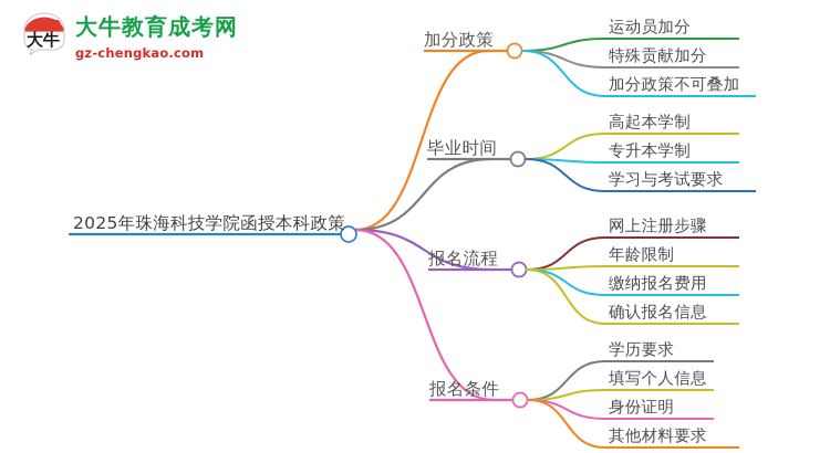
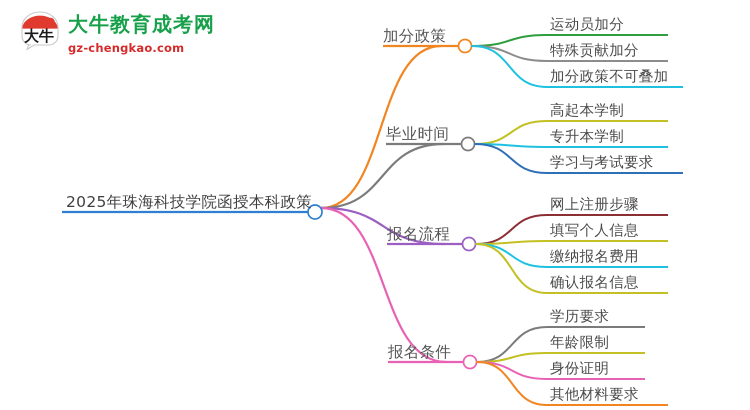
  大牛
  大牛教育成考网
  gz-chengkao.com
  2025年珠海科技学院函授本科政策
  加分政策
  运动员加分
  特殊贡献加分
  加分政策不可叠加
  毕业时间
  高起本学制
  专升本学制
  学习与考试要求
  报名流程
  网上注册步骤
- 年龄限制
+ 填写个人信息
  缴纳报名费用
  确认报名信息
  报名条件
  学历要求
- 填写个人信息
+ 年龄限制
  身份证明
  其他材料要求
